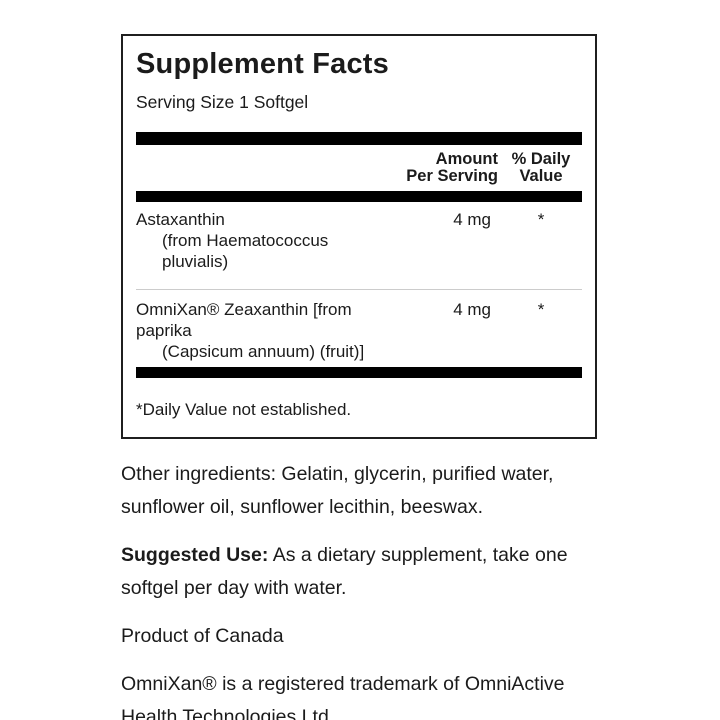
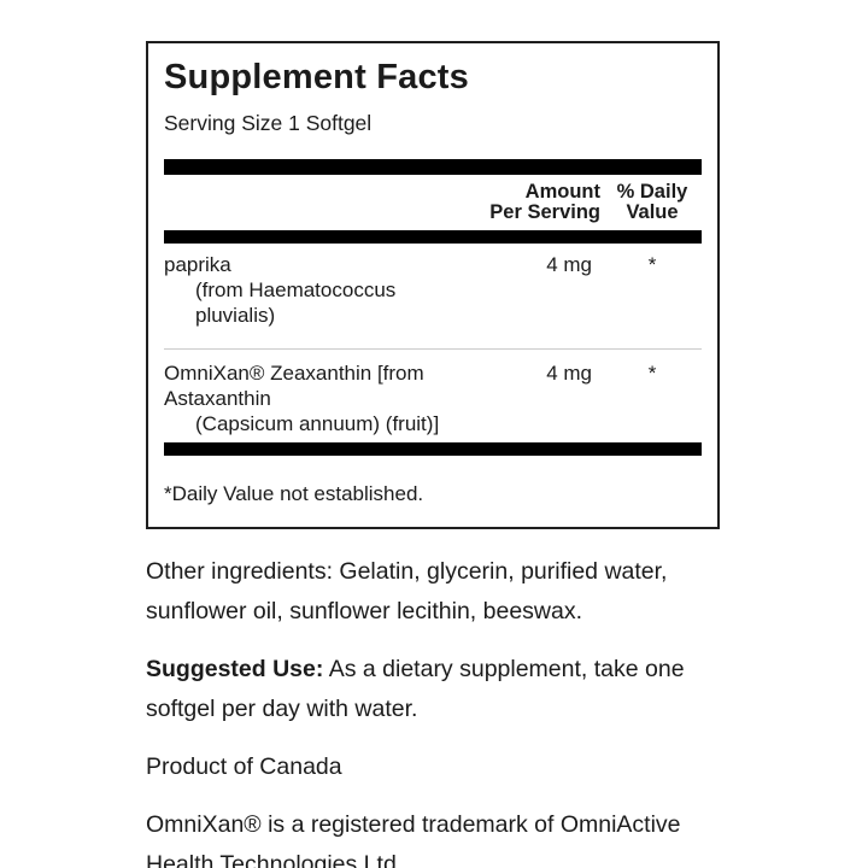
  Supplement Facts
  Serving Size 1 Softgel
  Amount
  Per Serving
  % Daily
  Value
- Astaxanthin
+ paprika
  (from Haematococcus pluvialis)
  4 mg
  *
  OmniXan® Zeaxanthin [from
- paprika
+ Astaxanthin
  (Capsicum annuum) (fruit)]
  4 mg
  *
  *Daily Value not established.
  Other ingredients: Gelatin, glycerin, purified water, sunflower oil, sunflower lecithin, beeswax.
  Suggested Use: As a dietary supplement, take one softgel per day with water.
  Product of Canada
  OmniXan® is a registered trademark of OmniActive Health Technologies Ltd.
